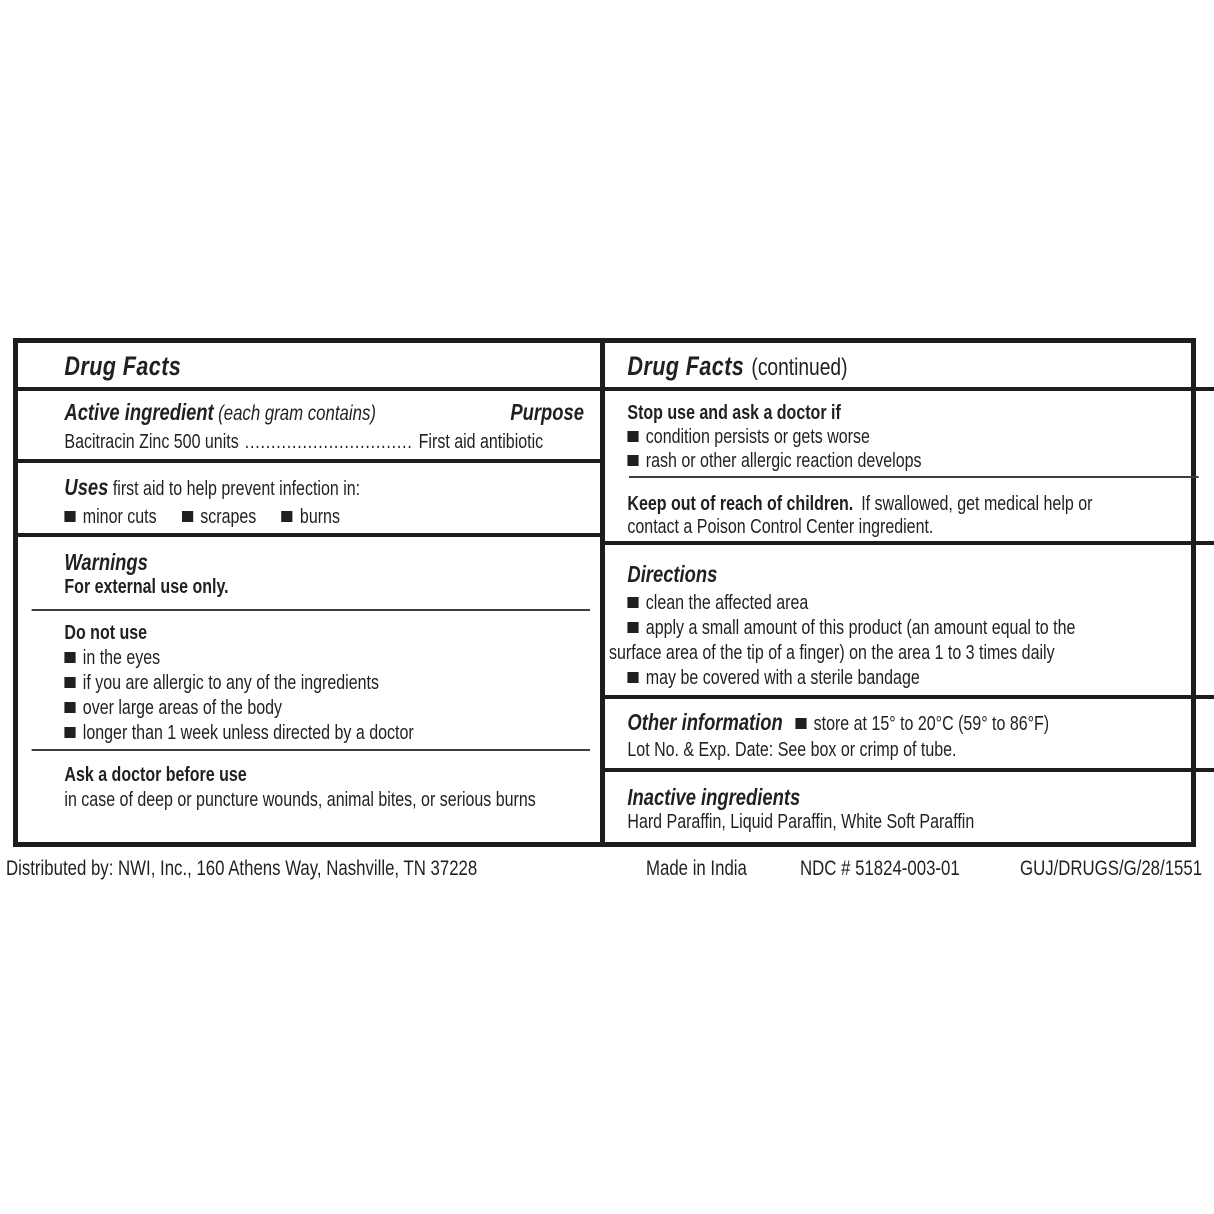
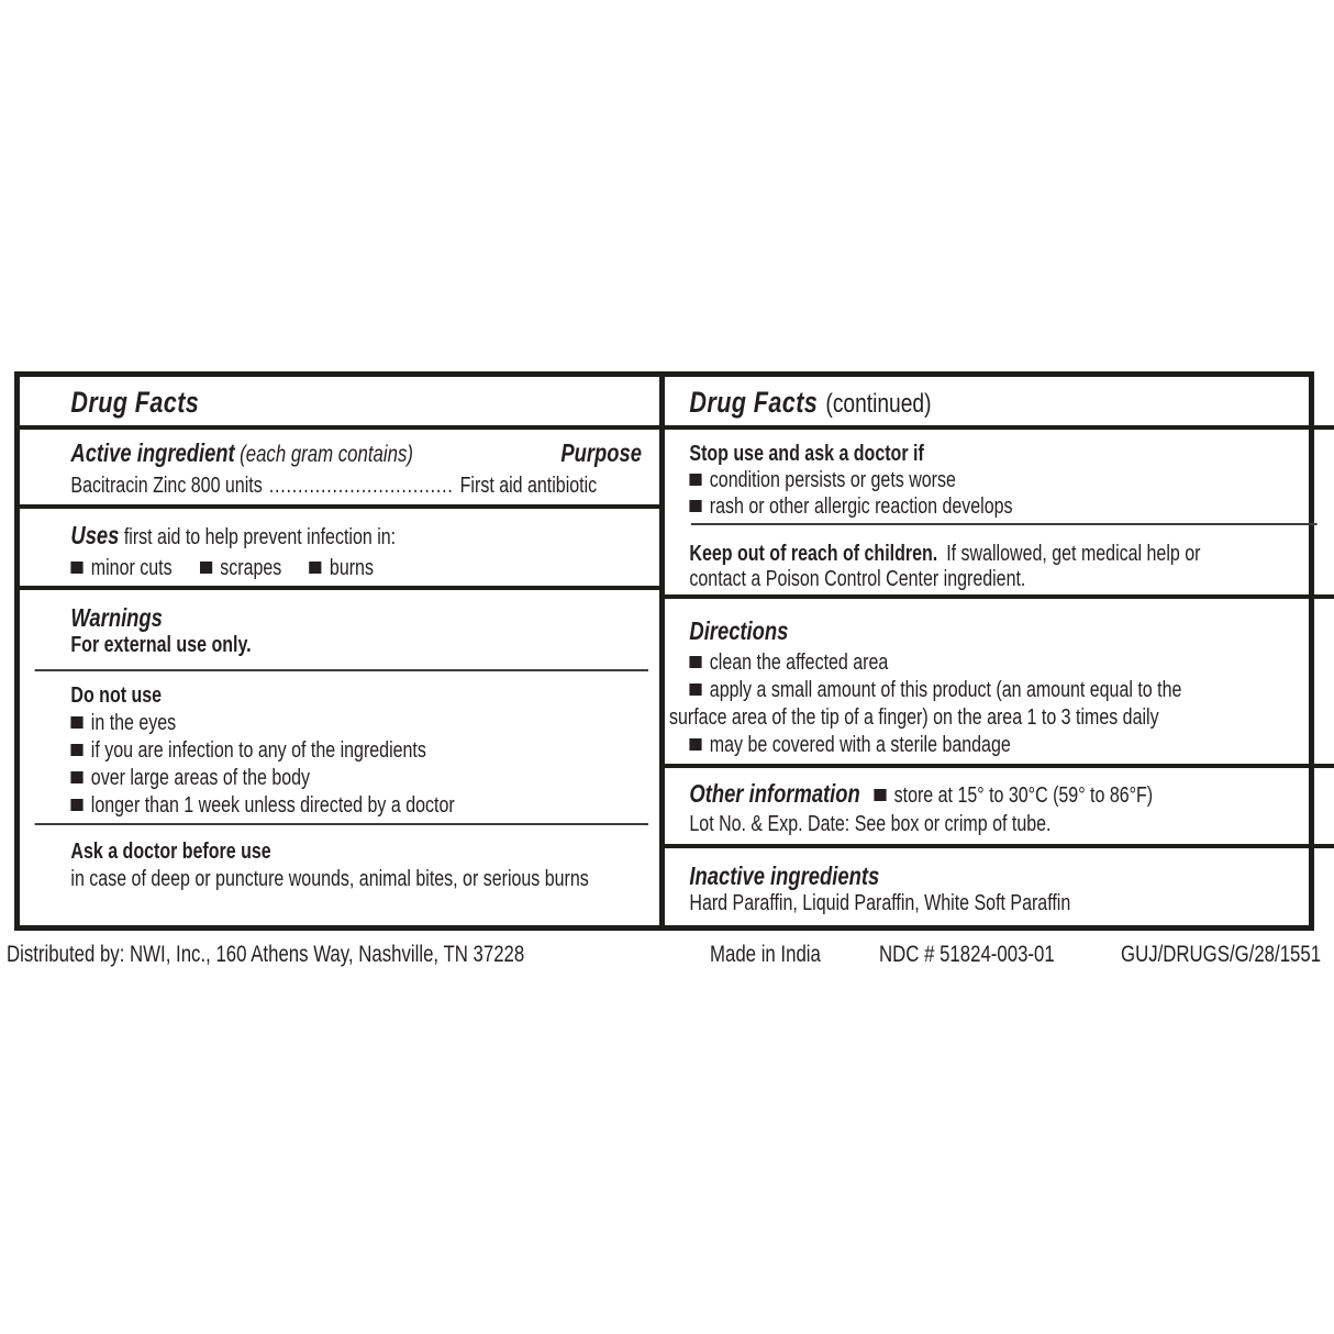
  Drug Facts
  Active ingredient (each gram contains)
  Purpose
- Bacitracin Zinc 500 units ................................ First aid antibiotic
+ Bacitracin Zinc 800 units ................................ First aid antibiotic
  Uses first aid to help prevent infection in:
  minor cuts scrapes burns
  Warnings
  For external use only.
  Do not use
  in the eyes
- if you are allergic to any of the ingredients
+ if you are infection to any of the ingredients
  over large areas of the body
  longer than 1 week unless directed by a doctor
  Ask a doctor before use
  in case of deep or puncture wounds, animal bites, or serious burns
  Drug Facts (continued)
  Stop use and ask a doctor if
  condition persists or gets worse
  rash or other allergic reaction develops
  Keep out of reach of children. If swallowed, get medical help or
  contact a Poison Control Center ingredient.
  Directions
  clean the affected area
  apply a small amount of this product (an amount equal to the
  surface area of the tip of a finger) on the area 1 to 3 times daily
  may be covered with a sterile bandage
- Other information store at 15° to 20°C (59° to 86°F)
+ Other information store at 15° to 30°C (59° to 86°F)
  Lot No. & Exp. Date: See box or crimp of tube.
  Inactive ingredients
  Hard Paraffin, Liquid Paraffin, White Soft Paraffin
  Distributed by: NWI, Inc., 160 Athens Way, Nashville, TN 37228
  Made in India
  NDC # 51824-003-01
  GUJ/DRUGS/G/28/1551
